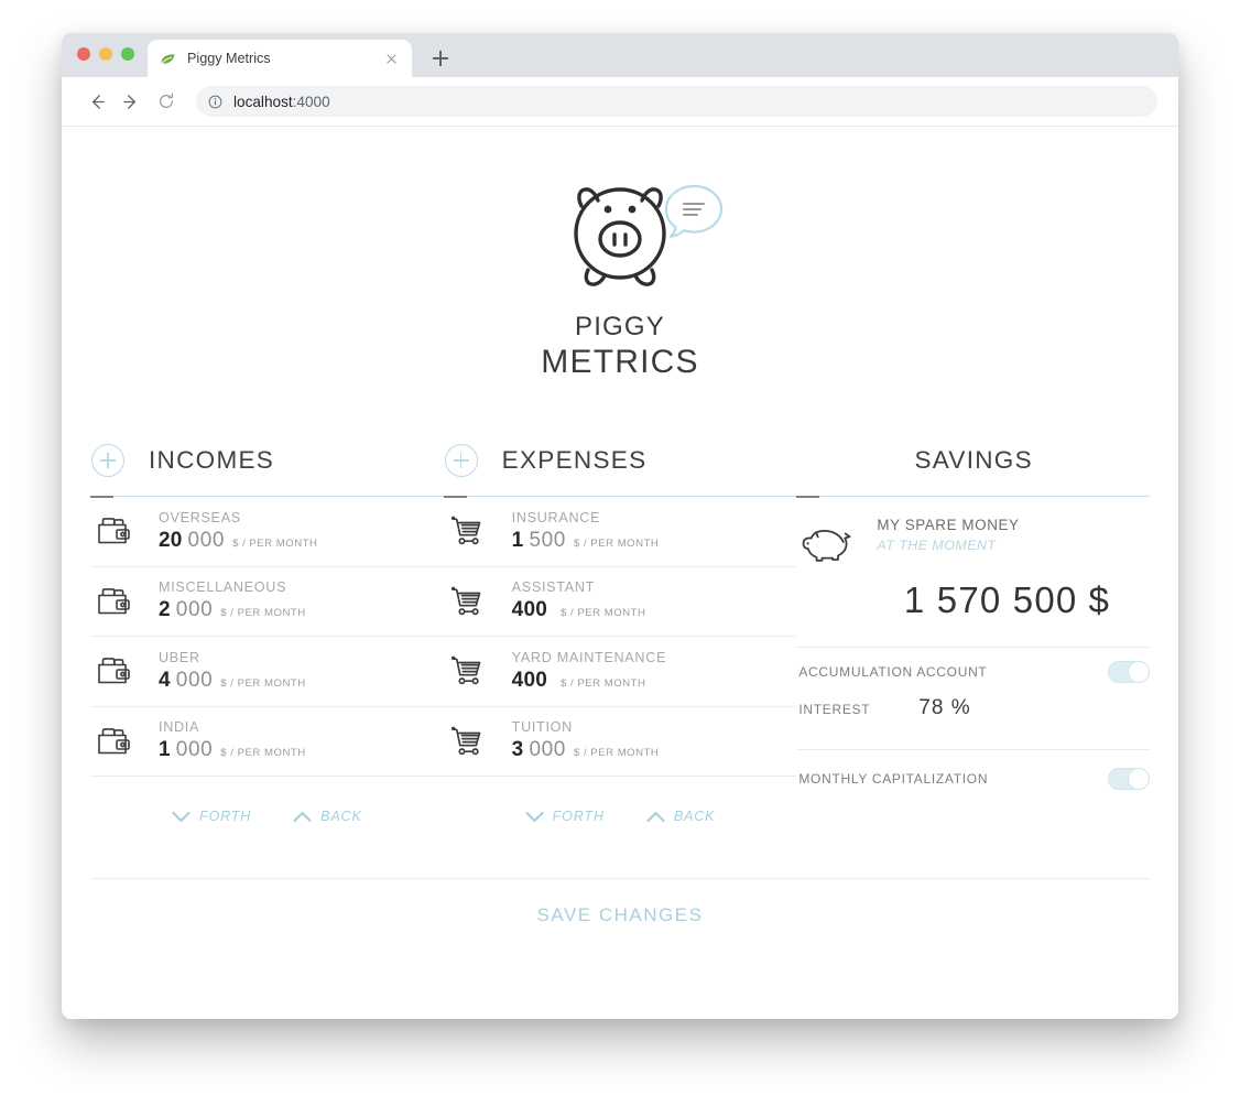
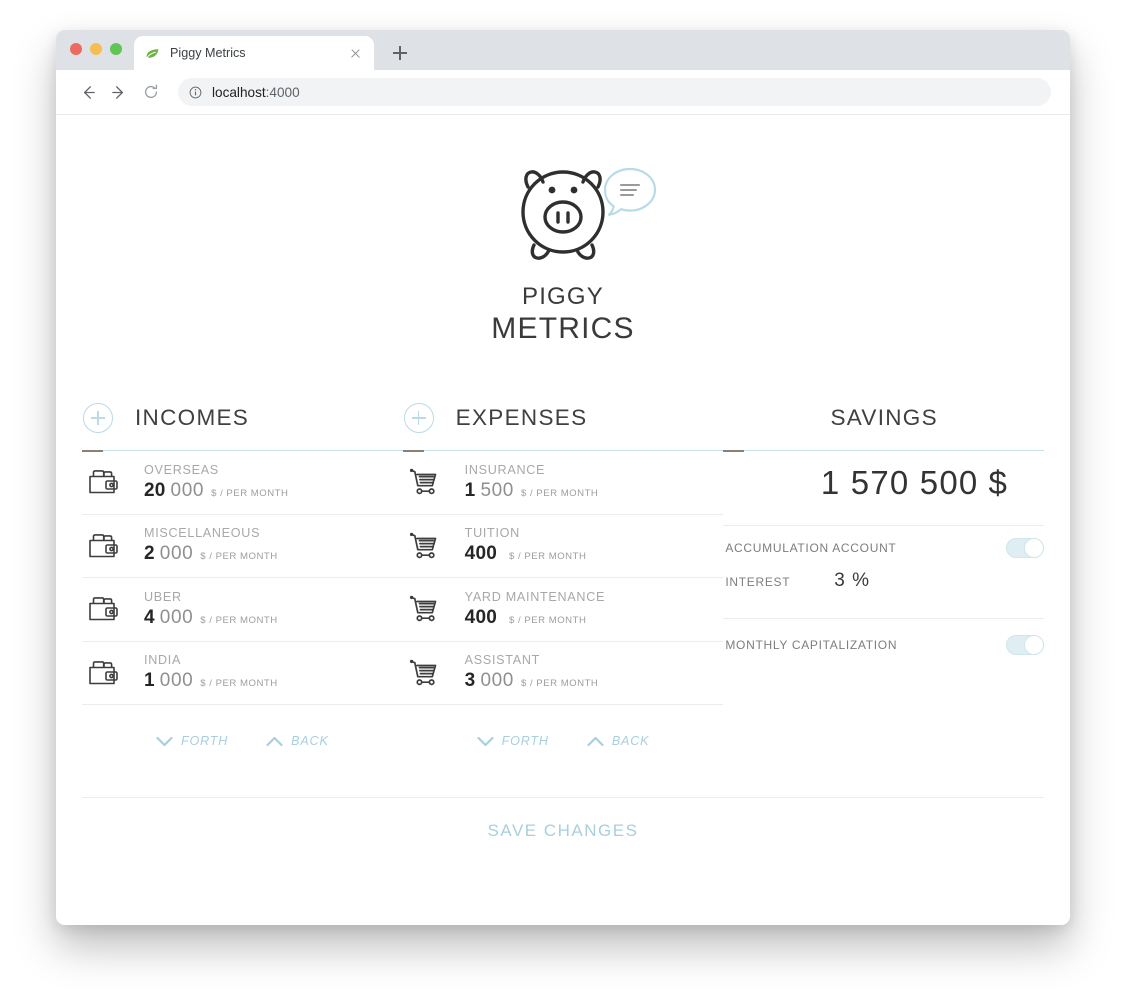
  Piggy Metrics
  localhost:4000
  PIGGY
  METRICS
  INCOMES
  OVERSEAS
  20
  000
  $ / PER MONTH
  MISCELLANEOUS
  2
  000
  $ / PER MONTH
  UBER
  4
  000
  $ / PER MONTH
  INDIA
  1
  000
  $ / PER MONTH
  FORTH
  BACK
  EXPENSES
  INSURANCE
  1
  500
  $ / PER MONTH
- ASSISTANT
+ TUITION
  400
  $ / PER MONTH
  YARD MAINTENANCE
  400
  $ / PER MONTH
- TUITION
+ ASSISTANT
  3
  000
  $ / PER MONTH
  FORTH
  BACK
  SAVINGS
- MY SPARE MONEY
- AT THE MOMENT
  1 570 500 $
  ACCUMULATION ACCOUNT
  INTEREST
- 78 %
+ 3 %
  MONTHLY CAPITALIZATION
  SAVE CHANGES
